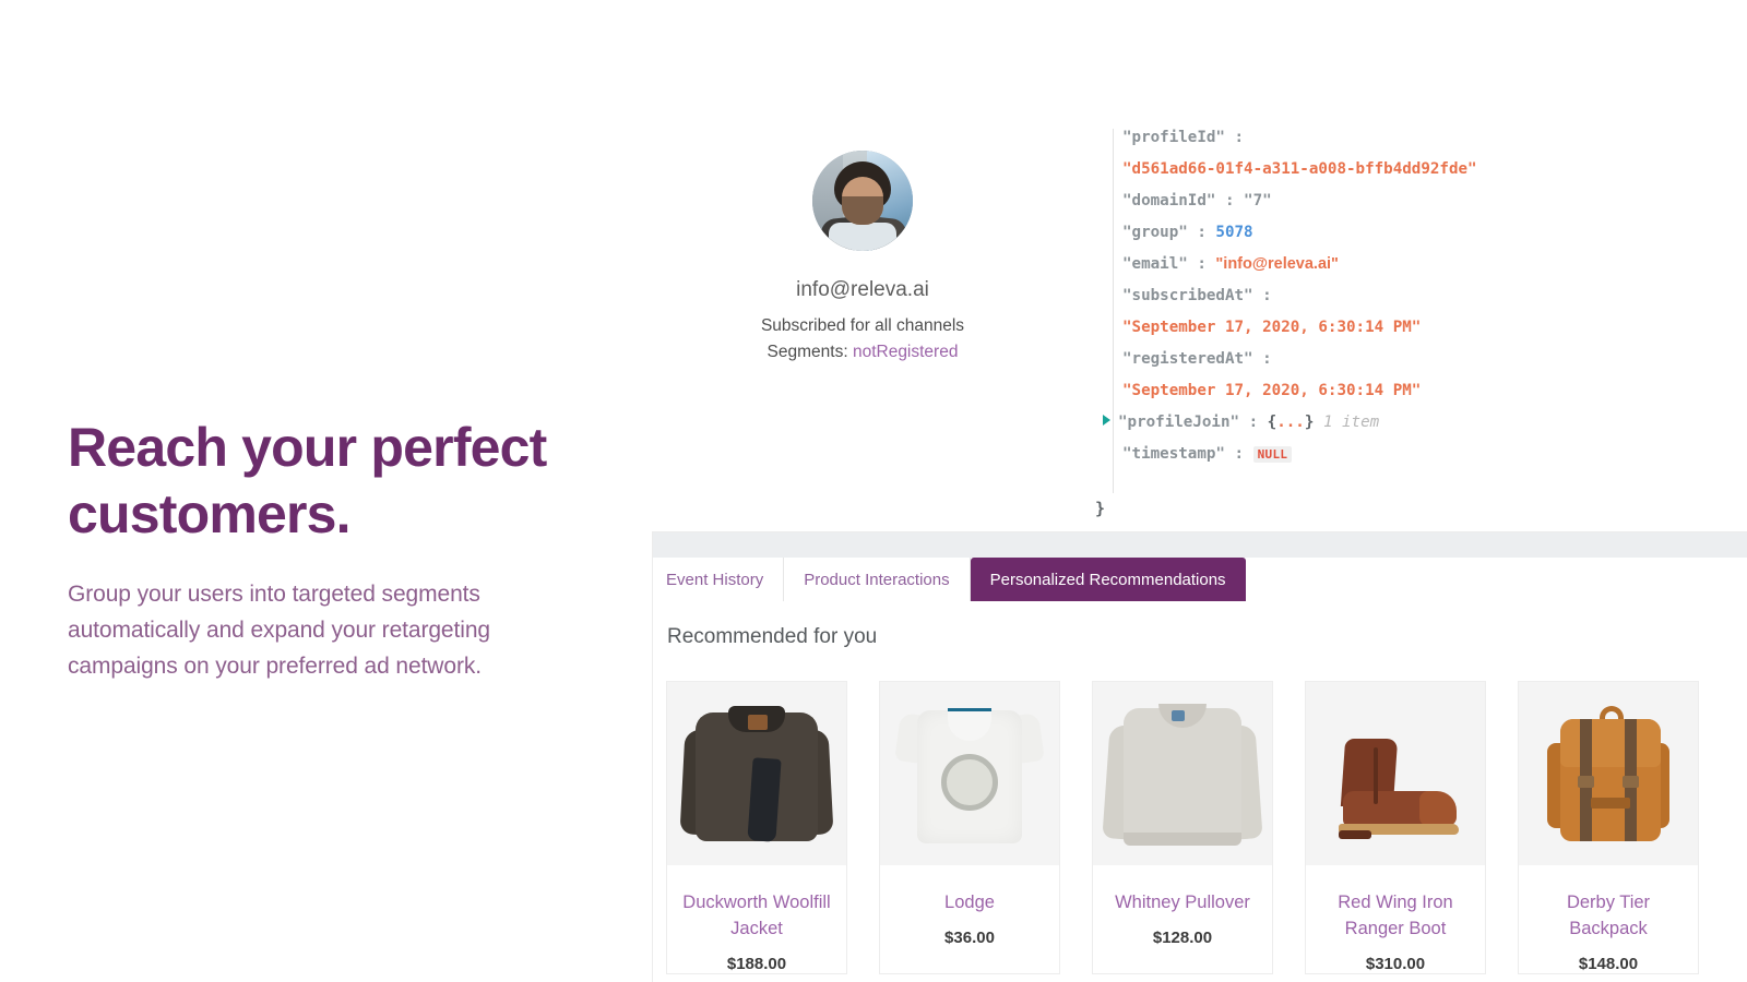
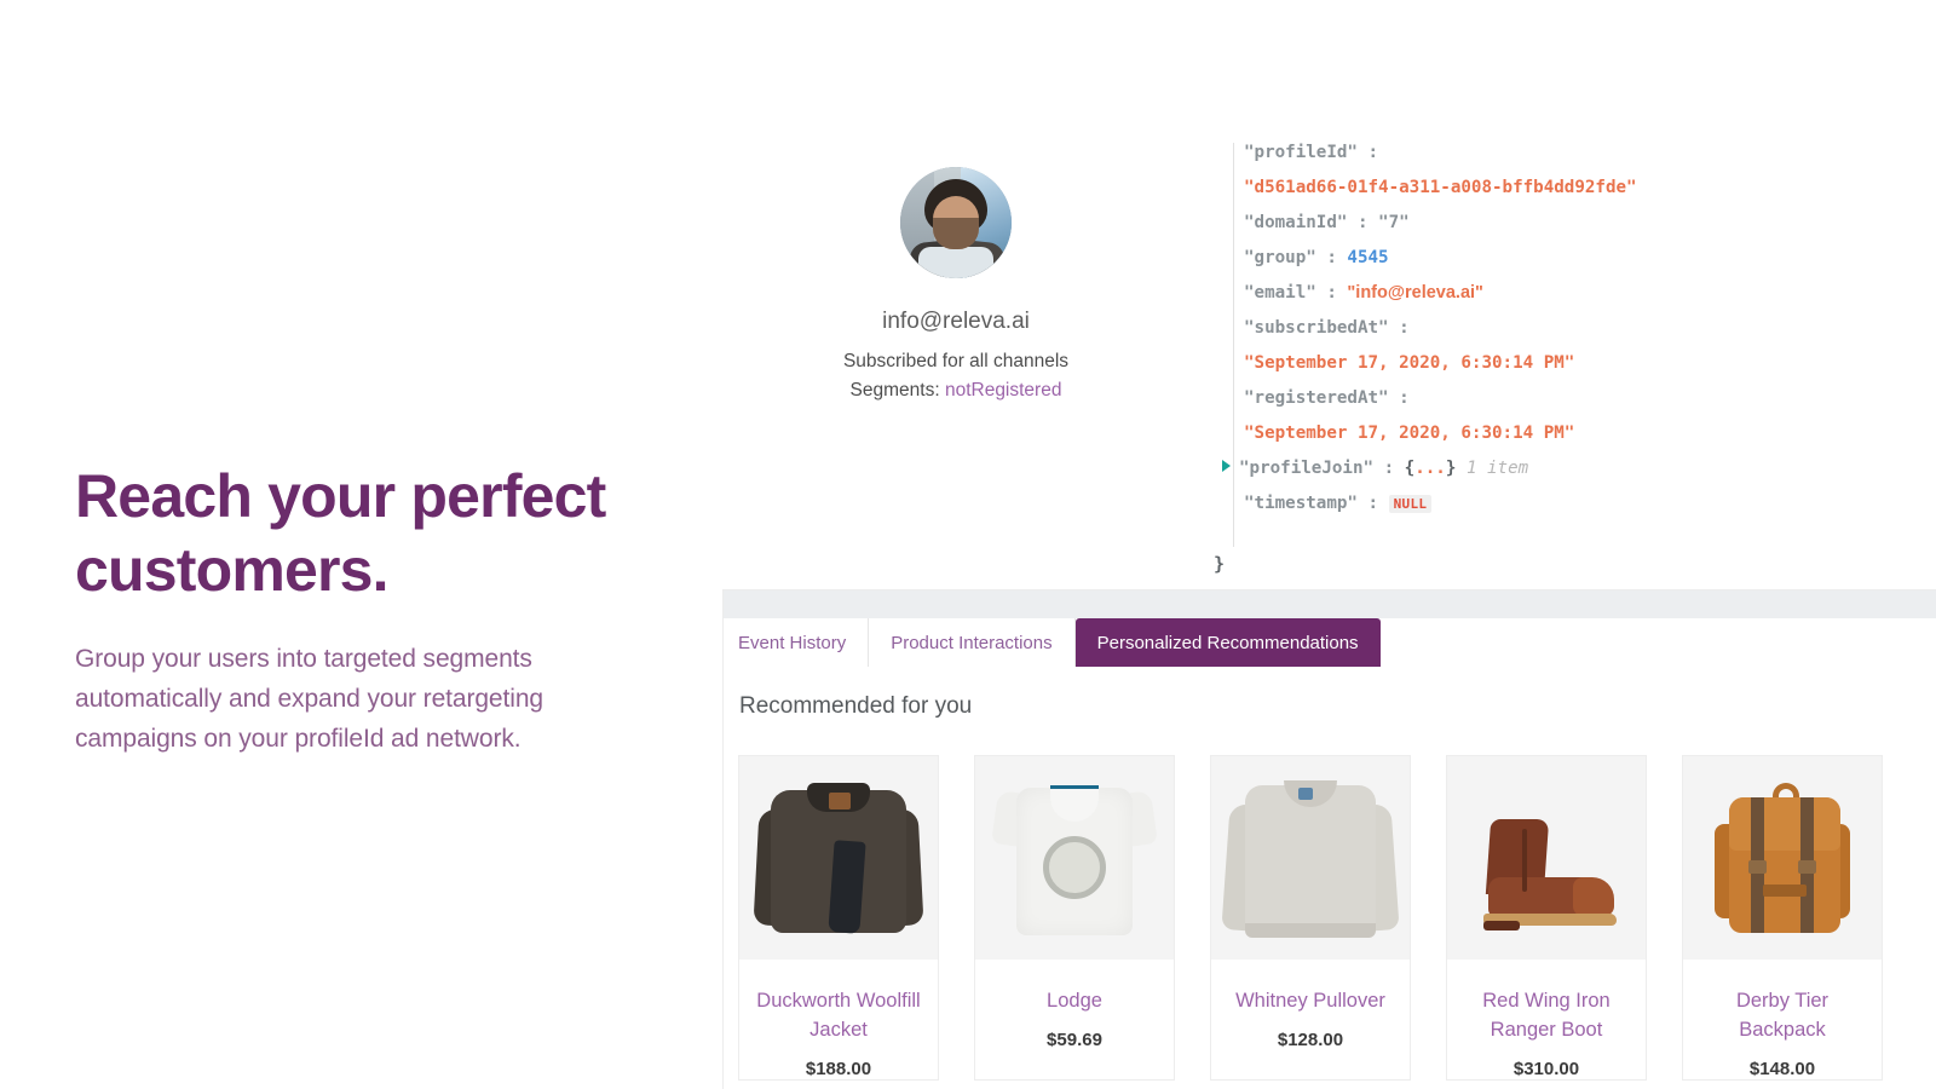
  Reach your perfect customers.
- Group your users into targeted segments automatically and expand your retargeting campaigns on your preferred ad network.
+ Group your users into targeted segments automatically and expand your retargeting campaigns on your profileId ad network.
  info@releva.ai
  Subscribed for all channels
  Segments: notRegistered
  "profileId" :
  "d561ad66-01f4-a311-a008-bffb4dd92fde"
  "domainId" : "7"
- "group" : 5078
+ "group" : 4545
  "email" : "info@releva.ai"
  "subscribedAt" :
  "September 17, 2020, 6:30:14 PM"
  "registeredAt" :
  "September 17, 2020, 6:30:14 PM"
  "profileJoin" : {...} 1 item
  "timestamp" : NULL
  }
  Event History
  Product Interactions
  Personalized Recommendations
  Recommended for you
  Duckworth Woolfill Jacket
  $188.00
  Lodge
- $36.00
+ $59.69
  Whitney Pullover
  $128.00
  Red Wing Iron Ranger Boot
  $310.00
  Derby Tier Backpack
  $148.00
